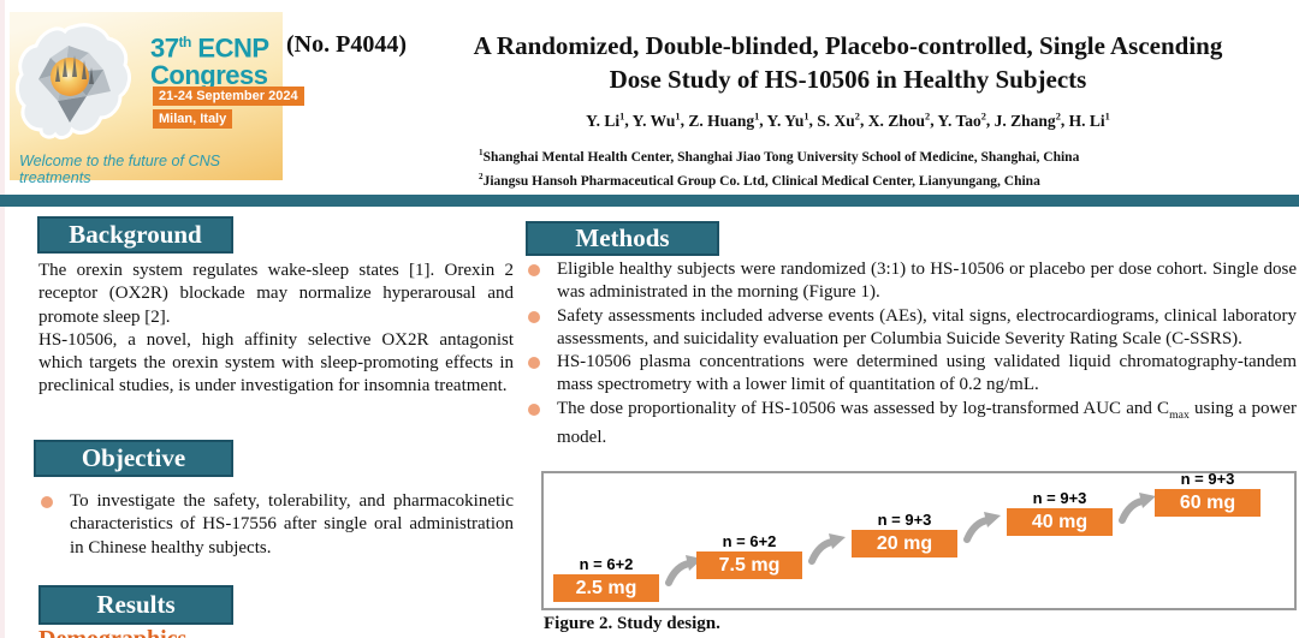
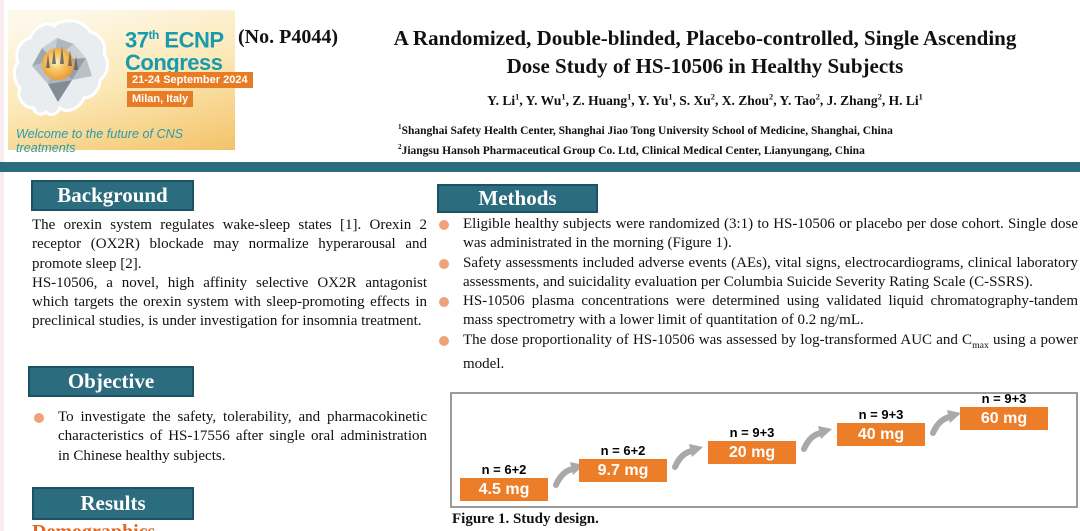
  37th ECNP
  Congress
  21-24 September 2024
  Milan, Italy
  Welcome to the future of CNS treatments
  (No. P4044)
  A Randomized, Double-blinded, Placebo-controlled, Single Ascending
  Dose Study of HS-10506 in Healthy Subjects
  Y. Li1, Y. Wu1, Z. Huang1, Y. Yu1, S. Xu2, X. Zhou2, Y. Tao2, J. Zhang2, H. Li1
- 1Shanghai Mental Health Center, Shanghai Jiao Tong University School of Medicine, Shanghai, China
+ 1Shanghai Safety Health Center, Shanghai Jiao Tong University School of Medicine, Shanghai, China
  2Jiangsu Hansoh Pharmaceutical Group Co. Ltd, Clinical Medical Center, Lianyungang, China
  Background
  The orexin system regulates wake-sleep states [1]. Orexin 2 receptor (OX2R) blockade may normalize hyperarousal and promote sleep [2].
  HS-10506, a novel, high affinity selective OX2R antagonist which targets the orexin system with sleep-promoting effects in preclinical studies, is under investigation for insomnia treatment.
  Objective
  To investigate the safety, tolerability, and pharmacokinetic characteristics of HS-17556 after single oral administration in Chinese healthy subjects.
  Results
  Methods
  Eligible healthy subjects were randomized (3:1) to HS-10506 or placebo per dose cohort. Single dose was administrated in the morning (Figure 1).
  Safety assessments included adverse events (AEs), vital signs, electrocardiograms, clinical laboratory assessments, and suicidality evaluation per Columbia Suicide Severity Rating Scale (C-SSRS).
  HS-10506 plasma concentrations were determined using validated liquid chromatography-tandem mass spectrometry with a lower limit of quantitation of 0.2 ng/mL.
  The dose proportionality of HS-10506 was assessed by log-transformed AUC and Cmax using a power model.
  n = 6+2
- 2.5 mg
+ 4.5 mg
  n = 6+2
- 7.5 mg
+ 9.7 mg
  n = 9+3
  20 mg
  n = 9+3
  40 mg
  n = 9+3
  60 mg
- Figure 2. Study design.
+ Figure 1. Study design.
